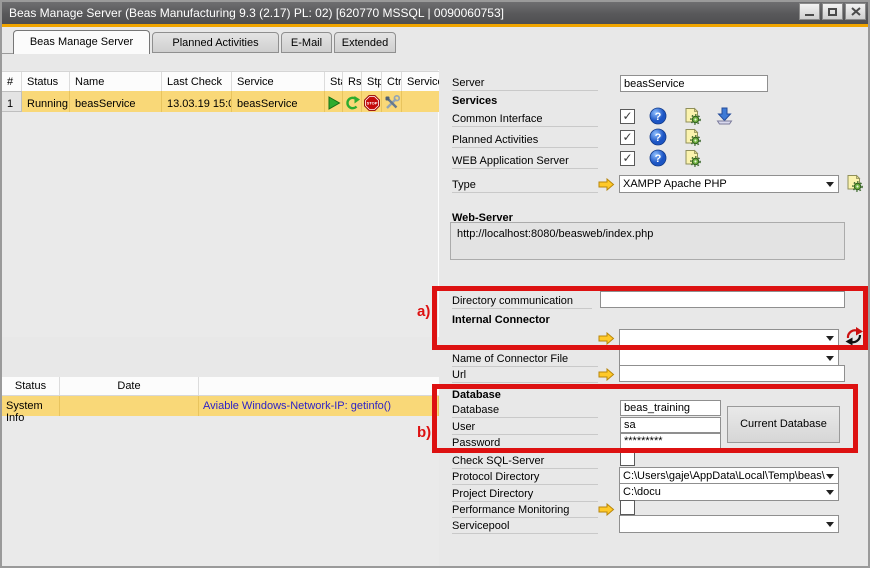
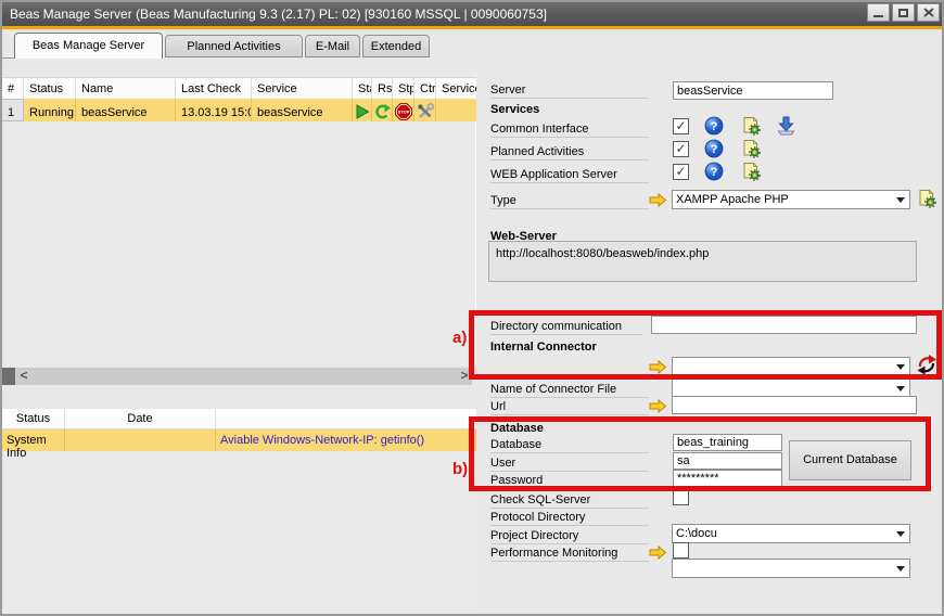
- Beas Manage Server (Beas Manufacturing 9.3 (2.17) PL: 02) [620770 MSSQL | 0090060753]
+ Beas Manage Server (Beas Manufacturing 9.3 (2.17) PL: 02) [930160 MSSQL | 0090060753]
  Beas Manage Server
  Planned Activities
  E-Mail
  Extended
  #
  Status
  Name
  Last Check
  Service
  Stp
  Ctr
  Servic
  1
  Running
  beasService
  13.03.19 15:
  beasService
+ <
+ >
  Status
  Date
  System Info
  Aviable Windows-Network-IP: getinfo()
  Server
  beasService
  Services
  Common Interface
  ✓
  ?
  Planned Activities
  ✓
  ?
  WEB Application Server
  ✓
  ?
  Type
  XAMPP Apache PHP
  Web-Server
  http://localhost:8080/beasweb/index.php
  Directory communication
  Internal Connector
  Name of Connector File
  Url
  Database
  Database
  beas_training
  User
  sa
  Password
  *********
  Current Database
  Check SQL-Server
  Protocol Directory
- C:\Users\gaje\AppData\Local\Temp\beas\
  Project Directory
  C:\docu
  Performance Monitoring
- Servicepool
  a)
  b)
